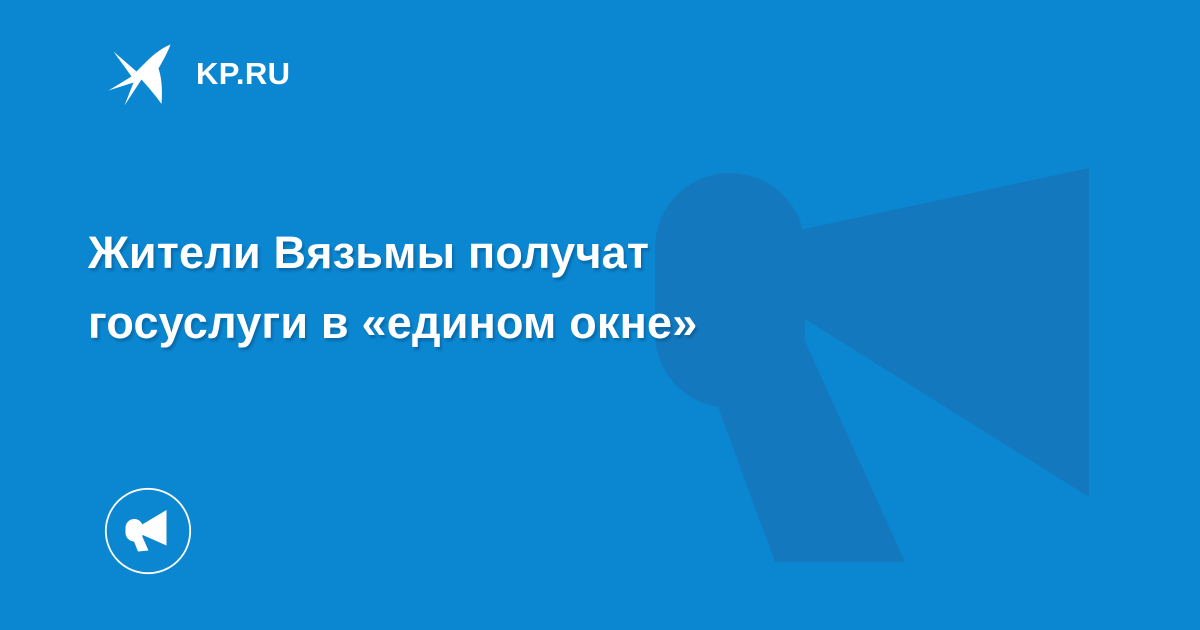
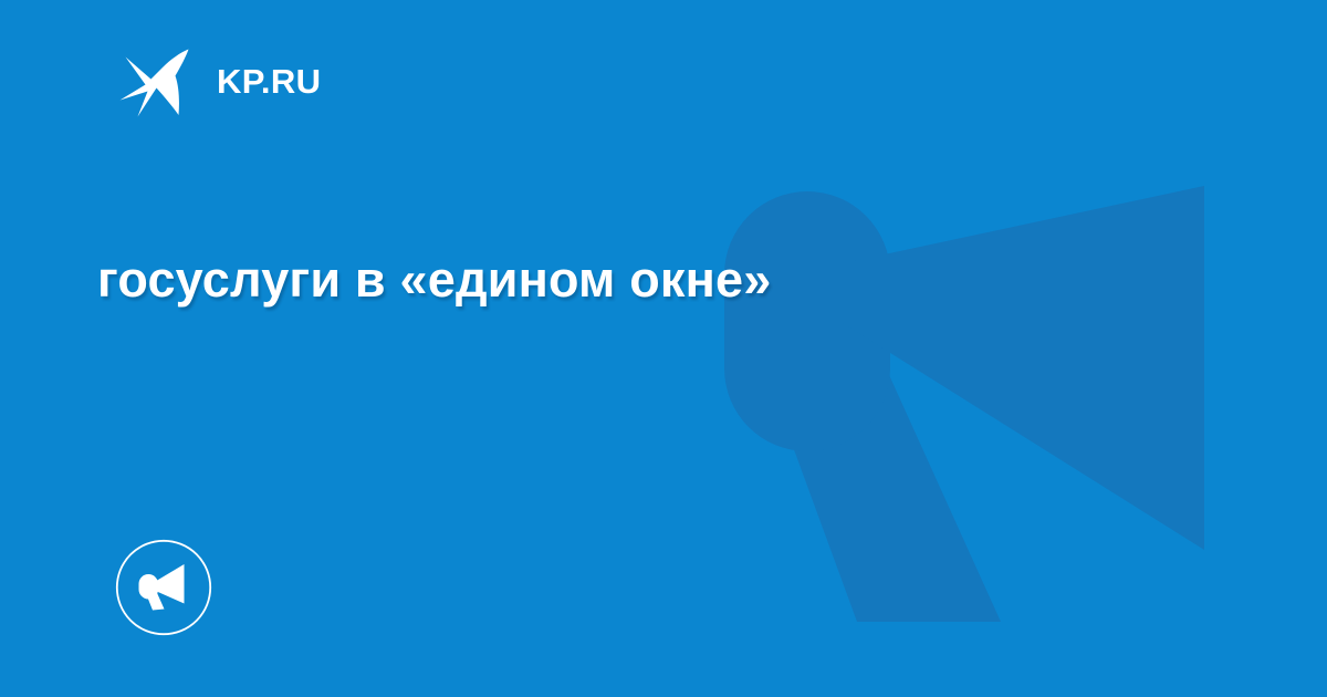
  KP.RU
- Жители Вязьмы получат
  госуслуги в «едином окне»
